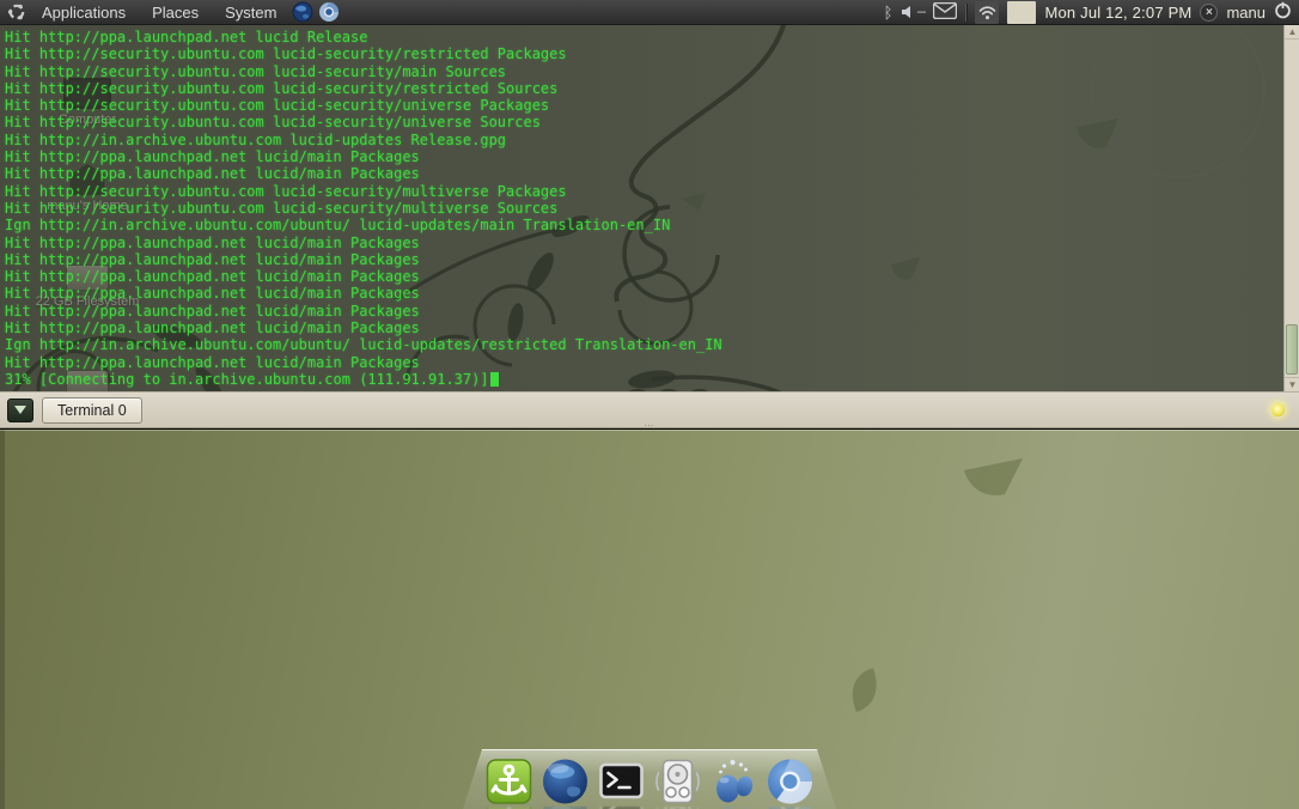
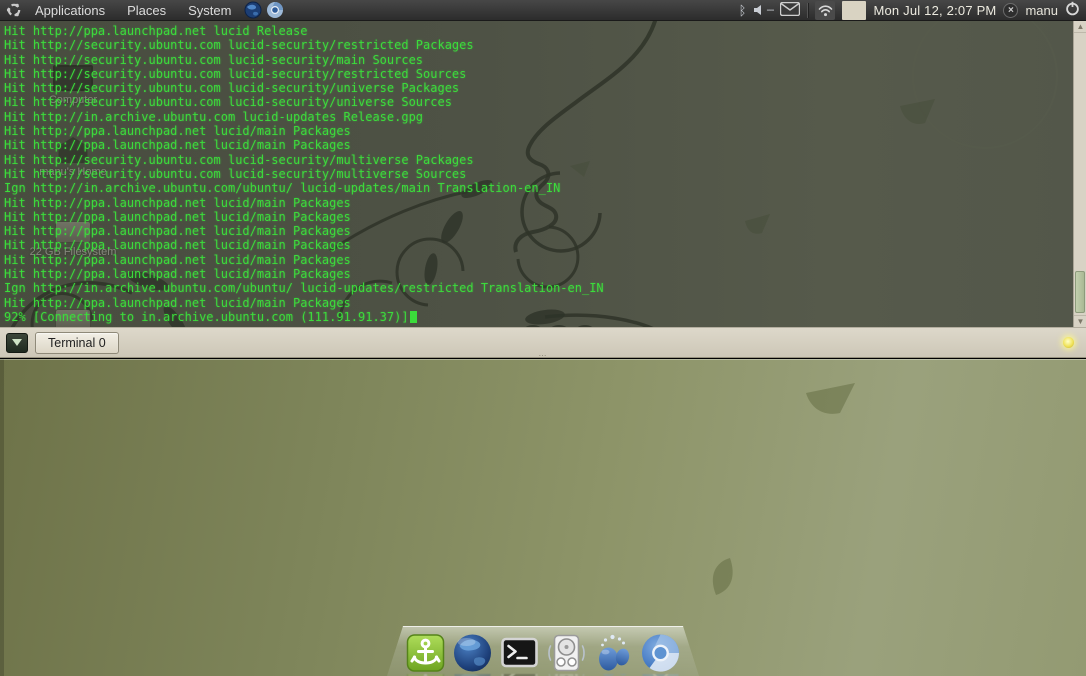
  Applications
  Places
  System
  ᛒ
  ---
  Mon Jul 12, 2:07 PM
  ×
  manu
  Computer
  manu's Home
  22 GB Filesystem
  Hit http://ppa.launchpad.net lucid Release
  Hit http://security.ubuntu.com lucid-security/restricted Packages
  Hit http://security.ubuntu.com lucid-security/main Sources
  Hit http://security.ubuntu.com lucid-security/restricted Sources
  Hit http://security.ubuntu.com lucid-security/universe Packages
  Hit http://security.ubuntu.com lucid-security/universe Sources
  Hit http://in.archive.ubuntu.com lucid-updates Release.gpg
  Hit http://ppa.launchpad.net lucid/main Packages
  Hit http://ppa.launchpad.net lucid/main Packages
  Hit http://security.ubuntu.com lucid-security/multiverse Packages
  Hit http://security.ubuntu.com lucid-security/multiverse Sources
  Ign http://in.archive.ubuntu.com/ubuntu/ lucid-updates/main Translation-en_IN
  Hit http://ppa.launchpad.net lucid/main Packages
  Hit http://ppa.launchpad.net lucid/main Packages
  Hit http://ppa.launchpad.net lucid/main Packages
  Hit http://ppa.launchpad.net lucid/main Packages
  Hit http://ppa.launchpad.net lucid/main Packages
  Hit http://ppa.launchpad.net lucid/main Packages
  Ign http://in.archive.ubuntu.com/ubuntu/ lucid-updates/restricted Translation-en_IN
  Hit http://ppa.launchpad.net lucid/main Packages
- 31% [Connecting to in.archive.ubuntu.com (111.91.91.37)]
+ 92% [Connecting to in.archive.ubuntu.com (111.91.91.37)]
  ▲
  ▼
  Terminal 0
  ⋯
